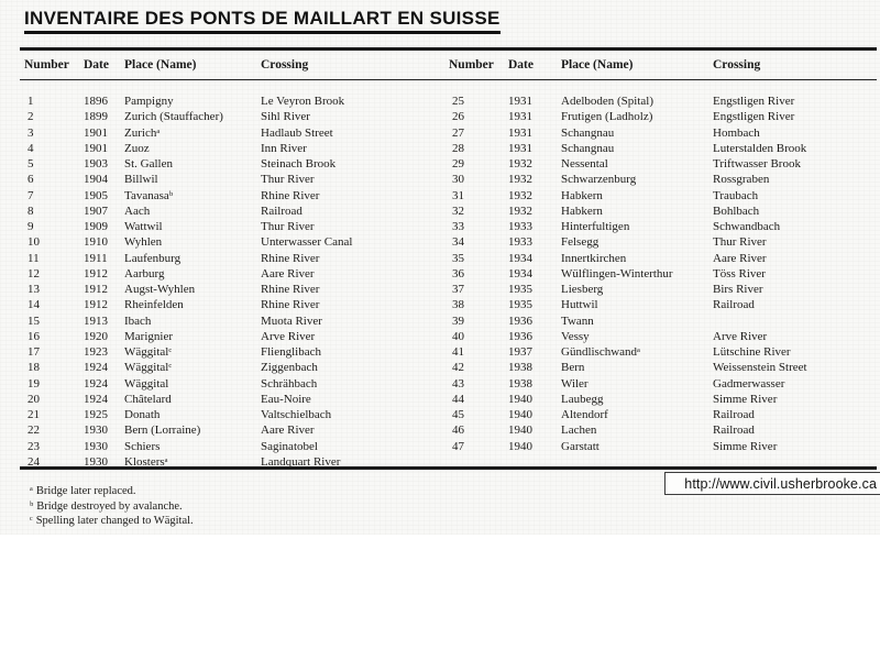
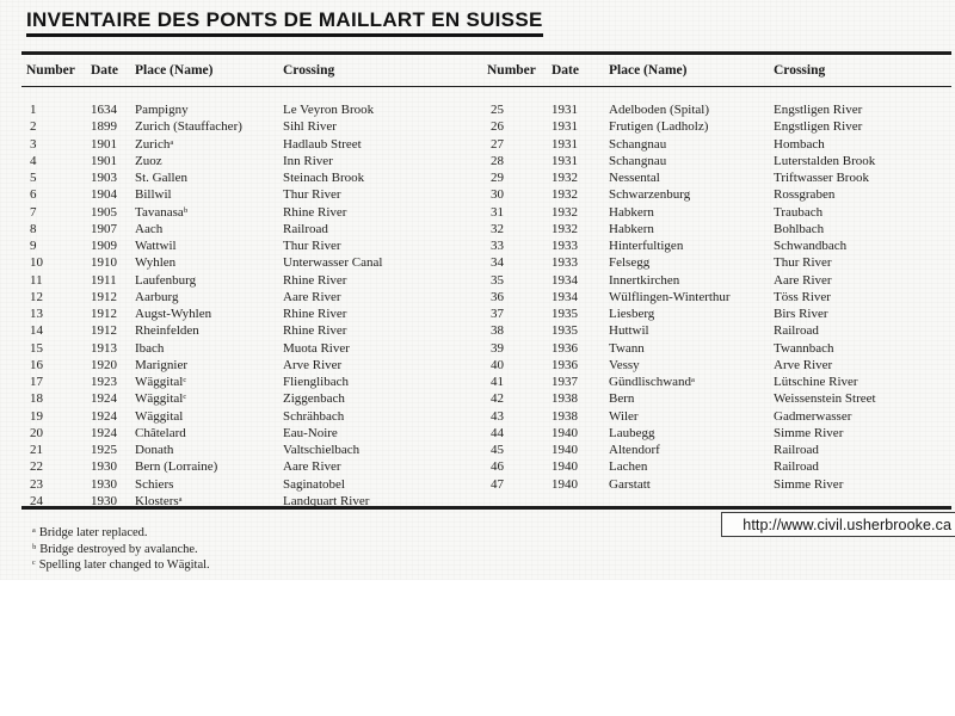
  INVENTAIRE DES PONTS DE MAILLART EN SUISSE
  Number
  Date
  Place (Name)
  Crossing
  Number
  Date
  Place (Name)
  Crossing
  1
- 1896
+ 1634
  Pampigny
  Le Veyron Brook
  2
  1899
  Zurich (Stauffacher)
  Sihl River
  3
  1901
  Zurichᵃ
  Hadlaub Street
  4
  1901
  Zuoz
  Inn River
  5
  1903
  St. Gallen
  Steinach Brook
  6
  1904
  Billwil
  Thur River
  7
  1905
  Tavanasaᵇ
  Rhine River
  8
  1907
  Aach
  Railroad
  9
  1909
  Wattwil
  Thur River
  10
  1910
  Wyhlen
  Unterwasser Canal
  11
  1911
  Laufenburg
  Rhine River
  12
  1912
  Aarburg
  Aare River
  13
  1912
  Augst-Wyhlen
  Rhine River
  14
  1912
  Rheinfelden
  Rhine River
  15
  1913
  Ibach
  Muota River
  16
  1920
  Marignier
  Arve River
  17
  1923
  Wäggitalᶜ
  Flienglibach
  18
  1924
  Wäggitalᶜ
  Ziggenbach
  19
  1924
  Wäggital
  Schrähbach
  20
  1924
  Châtelard
  Eau-Noire
  21
  1925
  Donath
  Valtschielbach
  22
  1930
  Bern (Lorraine)
  Aare River
  23
  1930
  Schiers
  Saginatobel
  24
  1930
  Klostersᵃ
  Landquart River
  25
  1931
  Adelboden (Spital)
  Engstligen River
  26
  1931
  Frutigen (Ladholz)
  Engstligen River
  27
  1931
  Schangnau
  Hombach
  28
  1931
  Schangnau
  Luterstalden Brook
  29
  1932
  Nessental
  Triftwasser Brook
  30
  1932
  Schwarzenburg
  Rossgraben
  31
  1932
  Habkern
  Traubach
  32
  1932
  Habkern
  Bohlbach
  33
  1933
  Hinterfultigen
  Schwandbach
  34
  1933
  Felsegg
  Thur River
  35
  1934
  Innertkirchen
  Aare River
  36
  1934
  Wülflingen-Winterthur
  Töss River
  37
  1935
  Liesberg
  Birs River
  38
  1935
  Huttwil
  Railroad
  39
  1936
  Twann
+ Twannbach
  40
  1936
  Vessy
  Arve River
  41
  1937
  Gündlischwandᵃ
  Lütschine River
  42
  1938
  Bern
  Weissenstein Street
  43
  1938
  Wiler
  Gadmerwasser
  44
  1940
  Laubegg
  Simme River
  45
  1940
  Altendorf
  Railroad
  46
  1940
  Lachen
  Railroad
  47
  1940
  Garstatt
  Simme River
  ᵃ Bridge later replaced.
  ᵇ Bridge destroyed by avalanche.
  ᶜ Spelling later changed to Wägital.
  http://www.civil.usherbrooke.ca
